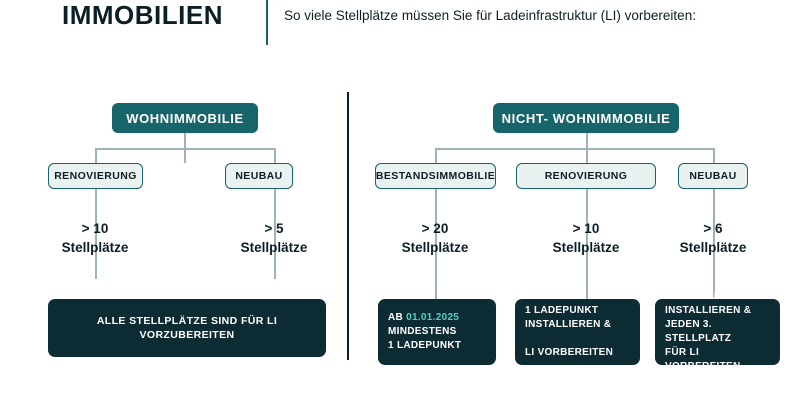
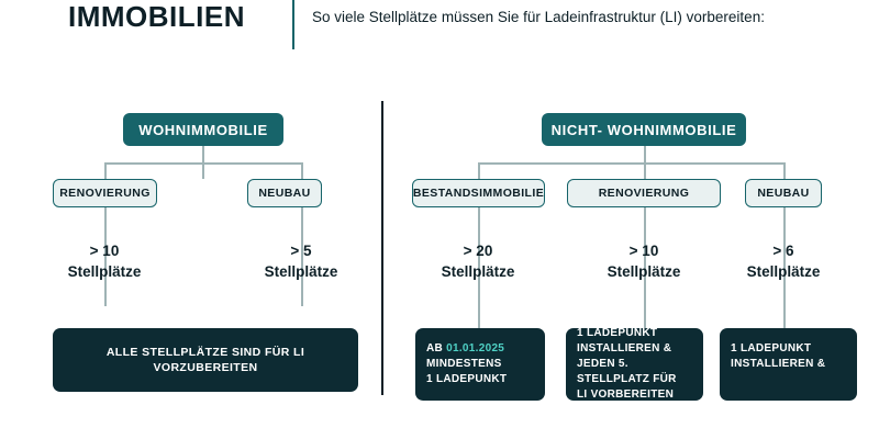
  IMMOBILIEN
  So viele Stellplätze müssen Sie für Ladeinfrastruktur (LI) vorbereiten:
  WOHNIMMOBILIE
  RENOVIERUNG
  > 10
  Stellplätze
  NEUBAU
  > 5
  Stellplätze
  ALLE STELLPLÄTZE SIND FÜR LI VORZUBEREITEN
  NICHT- WOHNIMMOBILIE
  BESTANDSIMMOBILIE
  > 20
  Stellplätze
  AB 01.01.2025
  MINDESTENS
  1 LADEPUNKT
  RENOVIERUNG
  > 10
  Stellplätze
  1 LADEPUNKT
  INSTALLIEREN &
+ JEDEN 5. STELLPLATZ FÜR
  LI VORBEREITEN
  NEUBAU
  > 6
  Stellplätze
  1 LADEPUNKT
  INSTALLIEREN &
- JEDEN 3. STELLPLATZ
- FÜR LI VORBEREITEN
